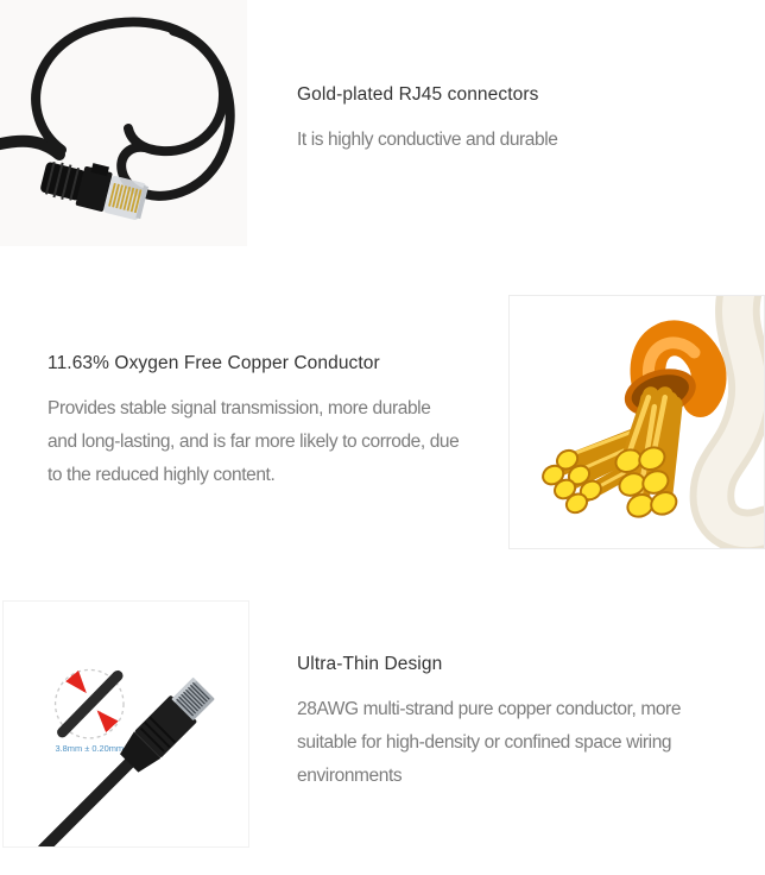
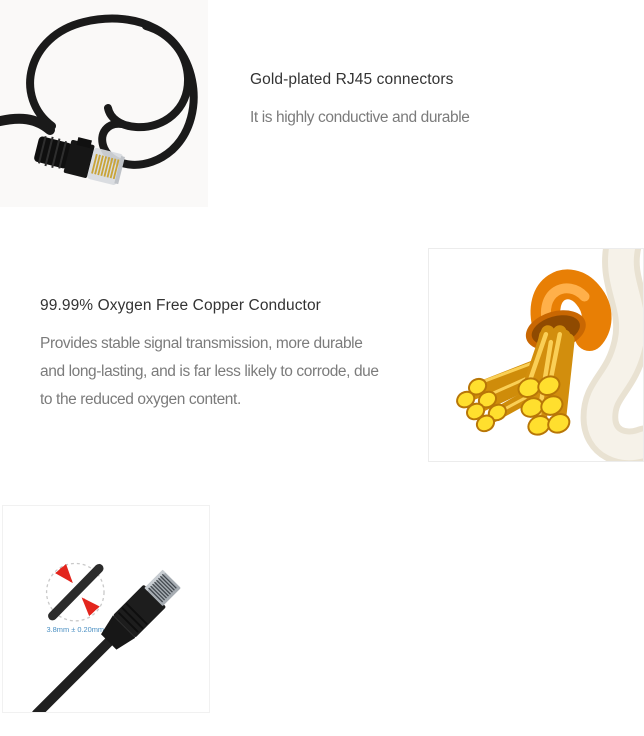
  Gold-plated RJ45 connectors
  It is highly conductive and durable
- 11.63% Oxygen Free Copper Conductor
+ 99.99% Oxygen Free Copper Conductor
  Provides stable signal transmission, more durable
- and long-lasting, and is far more likely to corrode, due
+ and long-lasting, and is far less likely to corrode, due
- to the reduced highly content.
+ to the reduced oxygen content.
  3.8mm ± 0.20mm
- Ultra-Thin Design
- 28AWG multi-strand pure copper conductor, more
- suitable for high-density or confined space wiring
- environments
